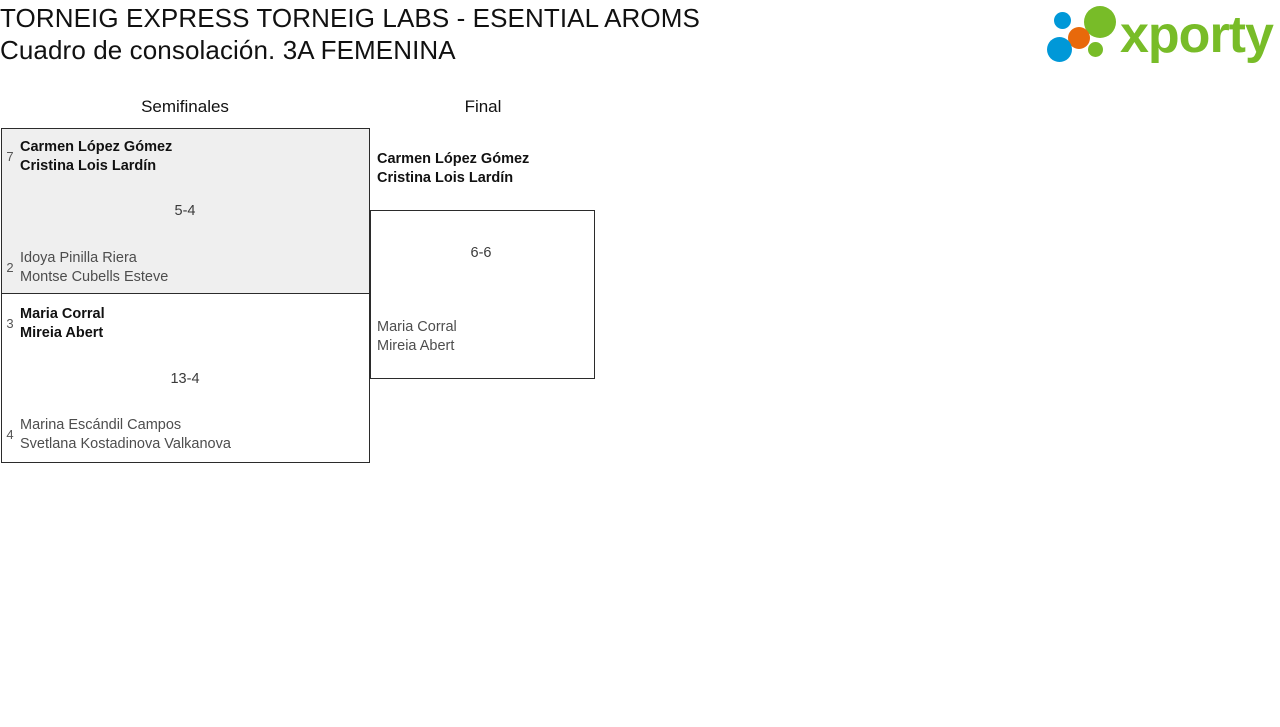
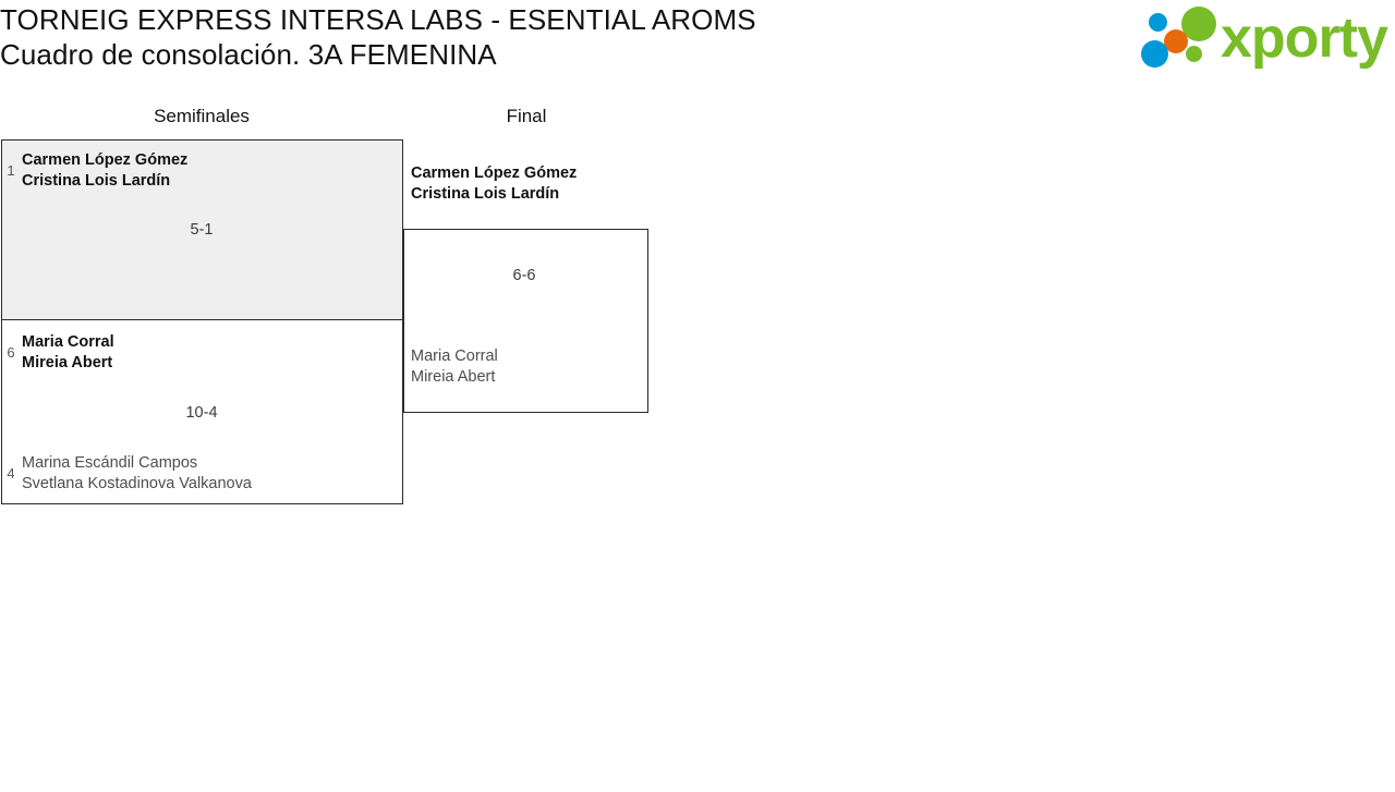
- TORNEIG EXPRESS TORNEIG LABS - ESENTIAL AROMS
+ TORNEIG EXPRESS INTERSA LABS - ESENTIAL AROMS
  Cuadro de consolación. 3A FEMENINA
  xporty
  Semifinales
  Final
- 7
+ 1
  Carmen López Gómez
  Cristina Lois Lardín
- 5-4
+ 5-1
- 2
- Idoya Pinilla Riera
- Montse Cubells Esteve
- 3
+ 6
  Maria Corral
  Mireia Abert
- 13-4
+ 10-4
  4
  Marina Escándil Campos
  Svetlana Kostadinova Valkanova
  Carmen López Gómez
  Cristina Lois Lardín
  6-6
  Maria Corral
  Mireia Abert
